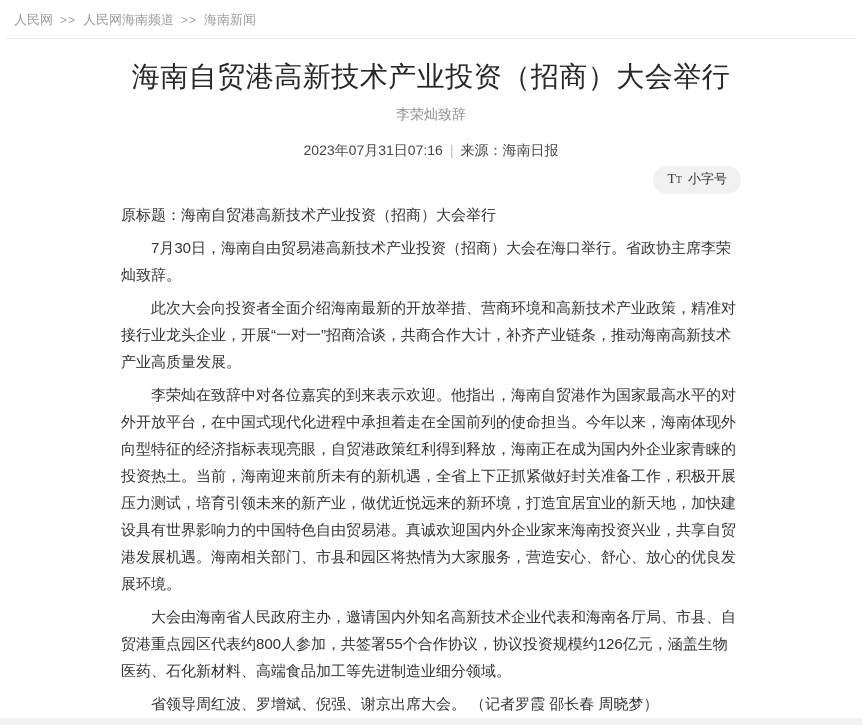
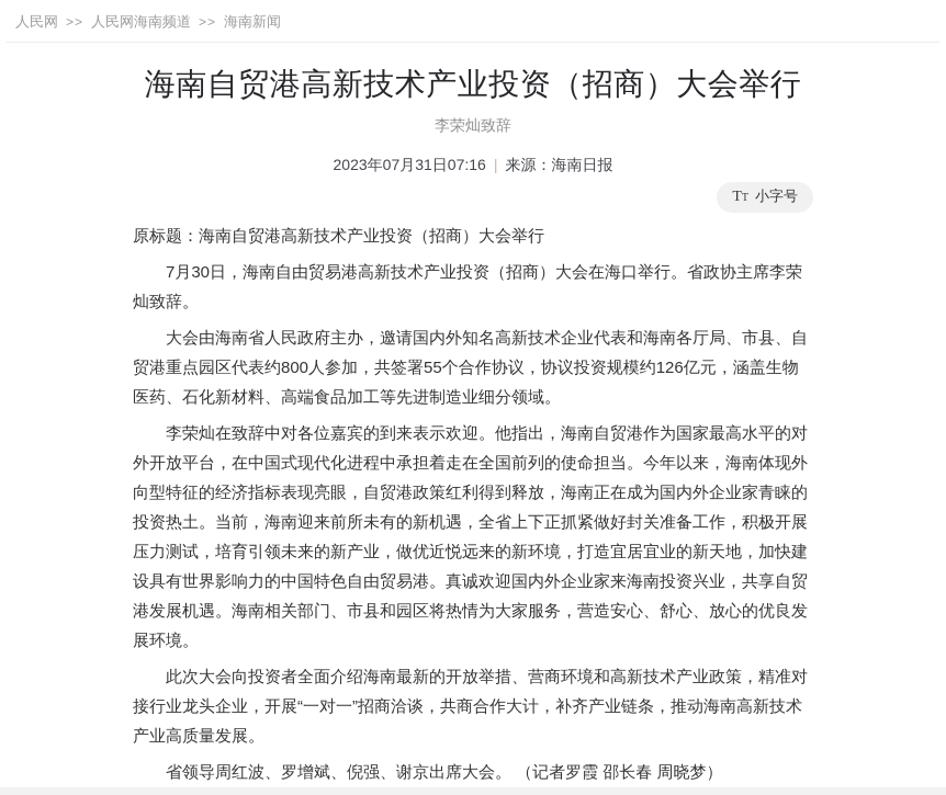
  人民网 >> 人民网海南频道 >> 海南新闻
  海南自贸港高新技术产业投资（招商）大会举行
  李荣灿致辞
  2023年07月31日07:16 | 来源：海南日报
  TT
  小字号
  原标题：海南自贸港高新技术产业投资（招商）大会举行
  7月30日，海南自由贸易港高新技术产业投资（招商）大会在海口举行。省政协主席李荣灿致辞。
- 此次大会向投资者全面介绍海南最新的开放举措、营商环境和高新技术产业政策，精准对接行业龙头企业，开展“一对一”招商洽谈，共商合作大计，补齐产业链条，推动海南高新技术产业高质量发展。
+ 大会由海南省人民政府主办，邀请国内外知名高新技术企业代表和海南各厅局、市县、自贸港重点园区代表约800人参加，共签署55个合作协议，协议投资规模约126亿元，涵盖生物医药、石化新材料、高端食品加工等先进制造业细分领域。
  李荣灿在致辞中对各位嘉宾的到来表示欢迎。他指出，海南自贸港作为国家最高水平的对外开放平台，在中国式现代化进程中承担着走在全国前列的使命担当。今年以来，海南体现外向型特征的经济指标表现亮眼，自贸港政策红利得到释放，海南正在成为国内外企业家青睐的投资热土。当前，海南迎来前所未有的新机遇，全省上下正抓紧做好封关准备工作，积极开展压力测试，培育引领未来的新产业，做优近悦远来的新环境，打造宜居宜业的新天地，加快建设具有世界影响力的中国特色自由贸易港。真诚欢迎国内外企业家来海南投资兴业，共享自贸港发展机遇。海南相关部门、市县和园区将热情为大家服务，营造安心、舒心、放心的优良发展环境。
- 大会由海南省人民政府主办，邀请国内外知名高新技术企业代表和海南各厅局、市县、自贸港重点园区代表约800人参加，共签署55个合作协议，协议投资规模约126亿元，涵盖生物医药、石化新材料、高端食品加工等先进制造业细分领域。
+ 此次大会向投资者全面介绍海南最新的开放举措、营商环境和高新技术产业政策，精准对接行业龙头企业，开展“一对一”招商洽谈，共商合作大计，补齐产业链条，推动海南高新技术产业高质量发展。
  省领导周红波、罗增斌、倪强、谢京出席大会。 （记者罗霞 邵长春 周晓梦）
